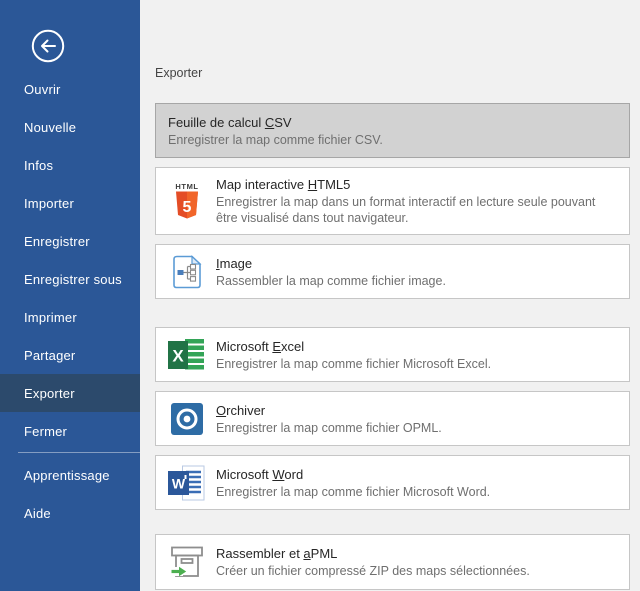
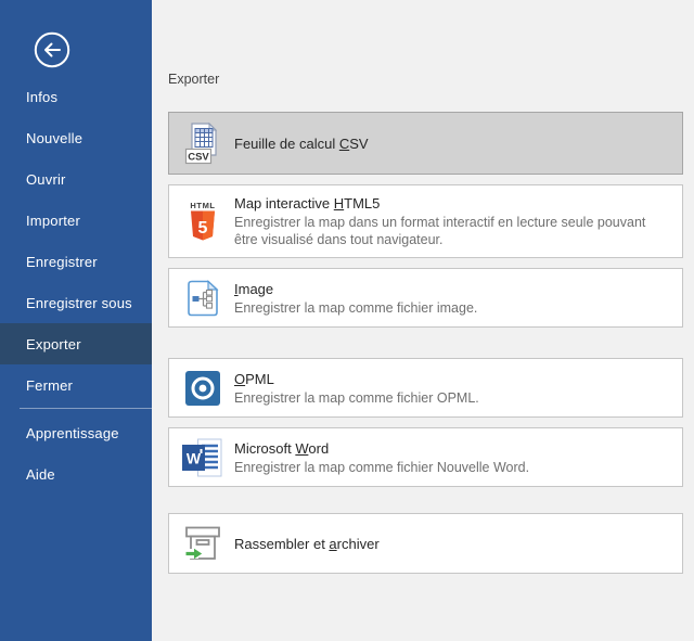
- Ouvrir
+ Infos
  Nouvelle
- Infos
+ Ouvrir
  Importer
  Enregistrer
  Enregistrer sous
- Imprimer
- Partager
  Exporter
  Fermer
  Apprentissage
  Aide
  Exporter
+ CSV
  Feuille de calcul CSV
- Enregistrer la map comme fichier CSV.
  HTML
  5
  Map interactive HTML5
  Enregistrer la map dans un format interactif en lecture seule pouvant être visualisé dans tout navigateur.
  Image
- Rassembler la map comme fichier image.
+ Enregistrer la map comme fichier image.
- X
- Microsoft Excel
- Enregistrer la map comme fichier Microsoft Excel.
- Orchiver
+ OPML
  Enregistrer la map comme fichier OPML.
  W
  Microsoft Word
- Enregistrer la map comme fichier Microsoft Word.
+ Enregistrer la map comme fichier Nouvelle Word.
- Rassembler et aPML
+ Rassembler et archiver
- Créer un fichier compressé ZIP des maps sélectionnées.
